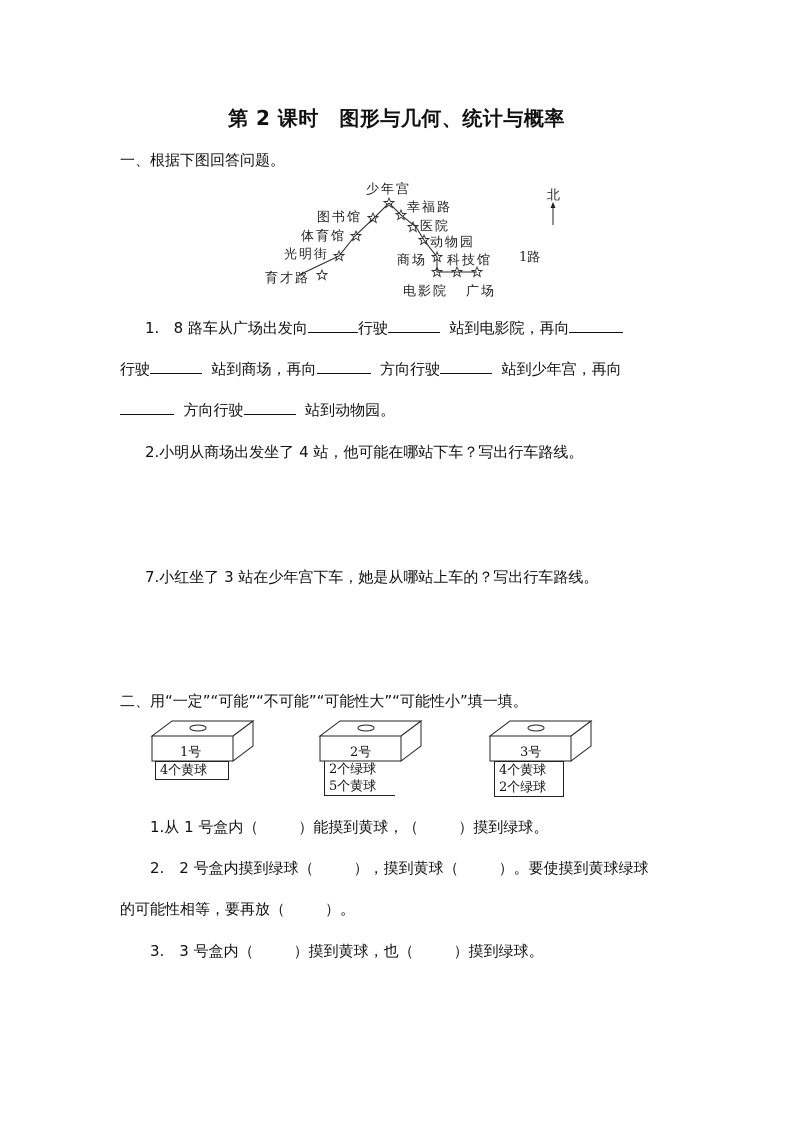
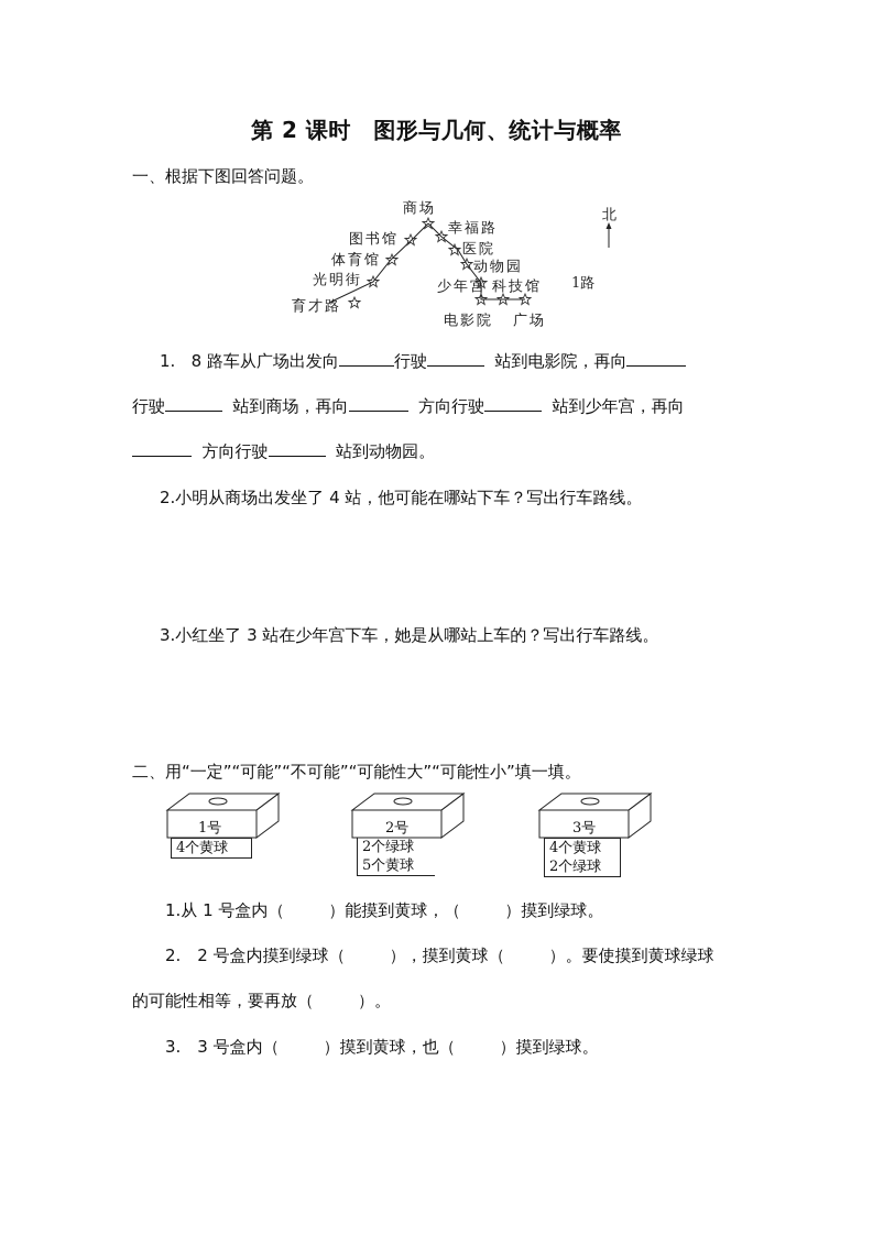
  第 2 课时 图形与几何、统计与概率
  一、根据下图回答问题。
- 少年宫
+ 商场
  幸福路
  医院
  动物园
- 商场
+ 少年宫
  科技馆
  电影院
  广场
  图书馆
  体育馆
  光明街
  育才路
  北
  1路
  1. 8 路车从广场出发向 行驶 站到电影院，再向
  行驶 站到商场，再向 方向行驶 站到少年宫，再向
  方向行驶 站到动物园。
  2.小明从商场出发坐了 4 站，他可能在哪站下车？写出行车路线。
- 7.小红坐了 3 站在少年宫下车，她是从哪站上车的？写出行车路线。
+ 3.小红坐了 3 站在少年宫下车，她是从哪站上车的？写出行车路线。
  二、用“一定”“可能”“不可能”“可能性大”“可能性小”填一填。
  1号
  4个黄球
  2号
  2个绿球
  5个黄球
  3号
  4个黄球
  2个绿球
  1.从 1 号盒内（ ）能摸到黄球，（ ）摸到绿球。
  2. 2 号盒内摸到绿球（ ），摸到黄球（ ）。要使摸到黄球绿球
  的可能性相等，要再放（ ）。
  3. 3 号盒内（ ）摸到黄球，也（ ）摸到绿球。
